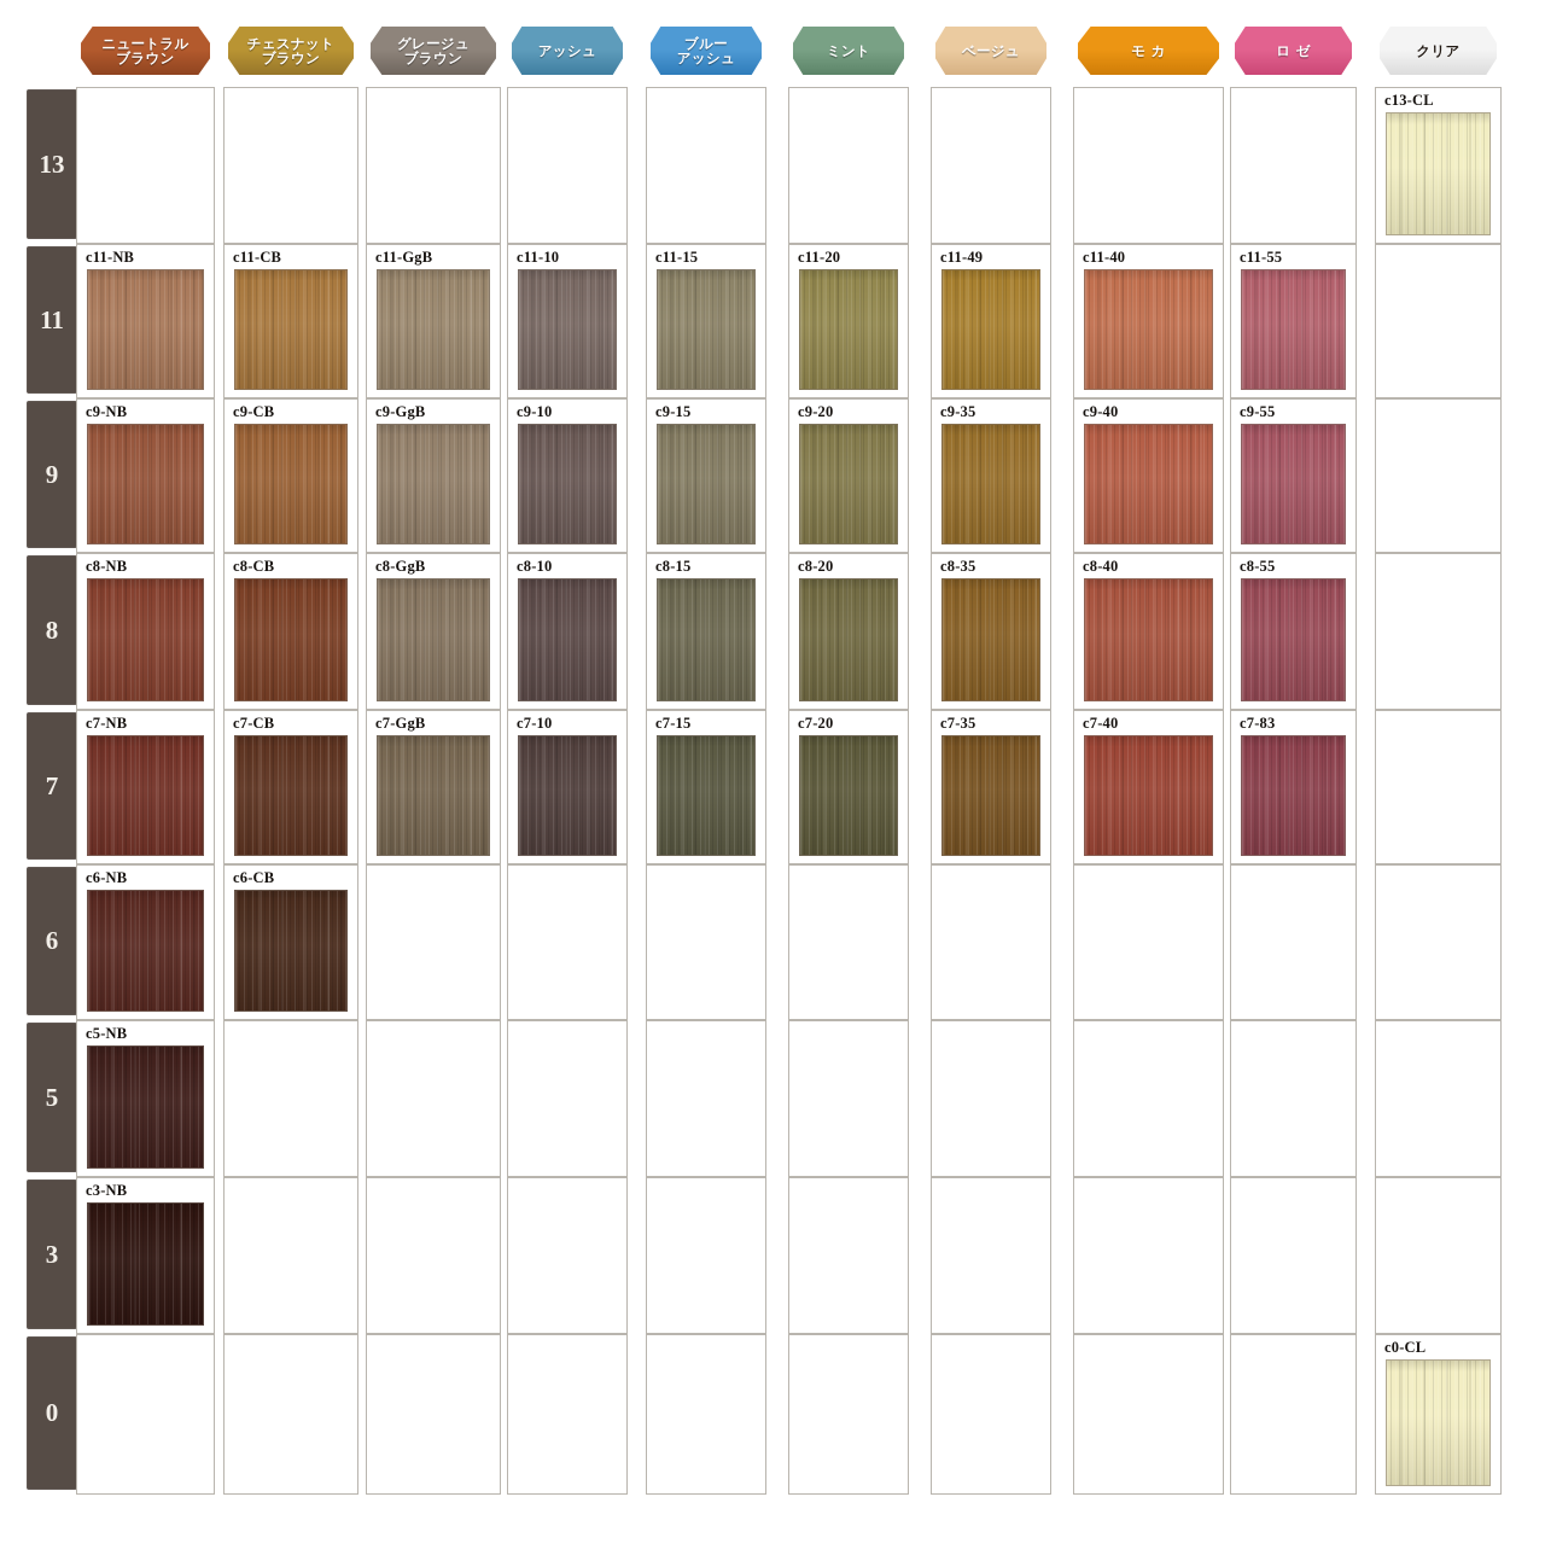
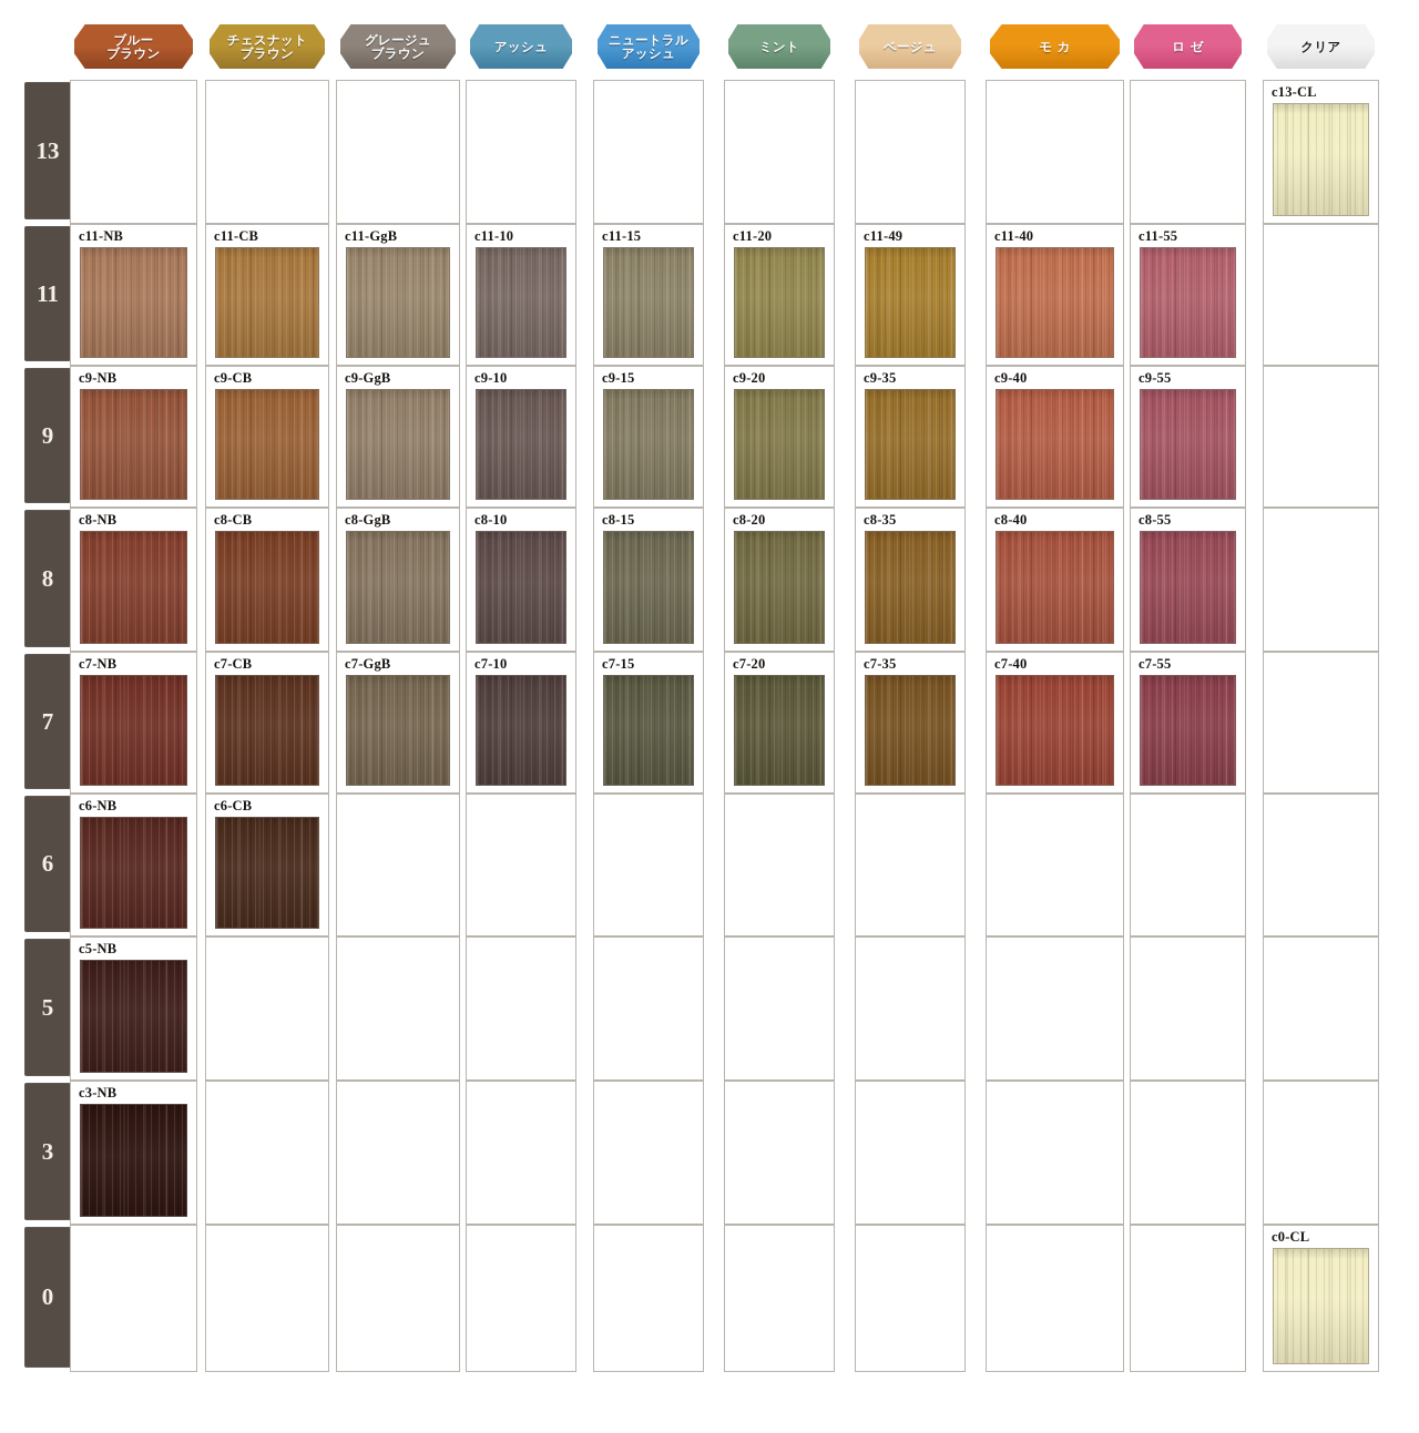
- ニュートラル
+ ブルー
  ブラウン
  チェスナット
  ブラウン
  グレージュ
  ブラウン
  アッシュ
- ブルー
+ ニュートラル
  アッシュ
  ミント
  ベージュ
  モ カ
  ロ ゼ
  クリア
  13
  11
  9
  8
  7
  6
  5
  3
  0
  c13-CL
  c11-NB
  c11-CB
  c11-GgB
  c11-10
  c11-15
  c11-20
  c11-49
  c11-40
  c11-55
  c9-NB
  c9-CB
  c9-GgB
  c9-10
  c9-15
  c9-20
  c9-35
  c9-40
  c9-55
  c8-NB
  c8-CB
  c8-GgB
  c8-10
  c8-15
  c8-20
  c8-35
  c8-40
  c8-55
  c7-NB
  c7-CB
  c7-GgB
  c7-10
  c7-15
  c7-20
  c7-35
  c7-40
- c7-83
+ c7-55
  c6-NB
  c6-CB
  c5-NB
  c3-NB
  c0-CL
